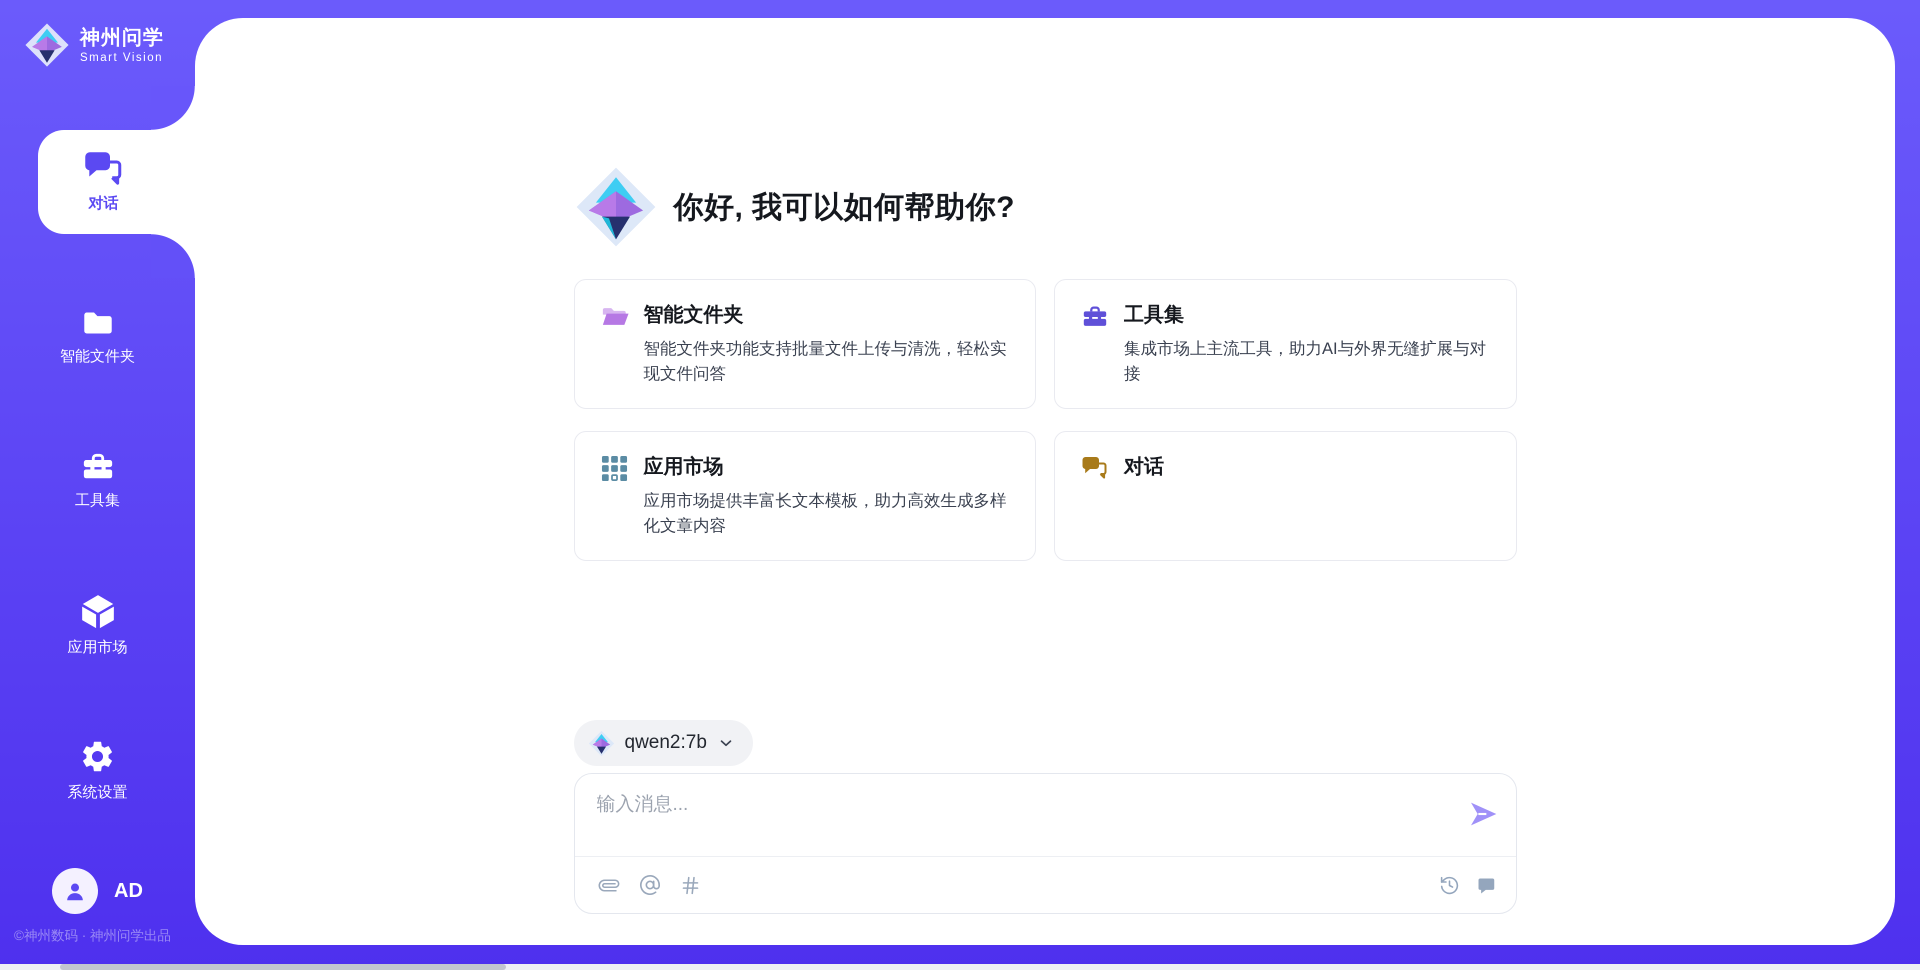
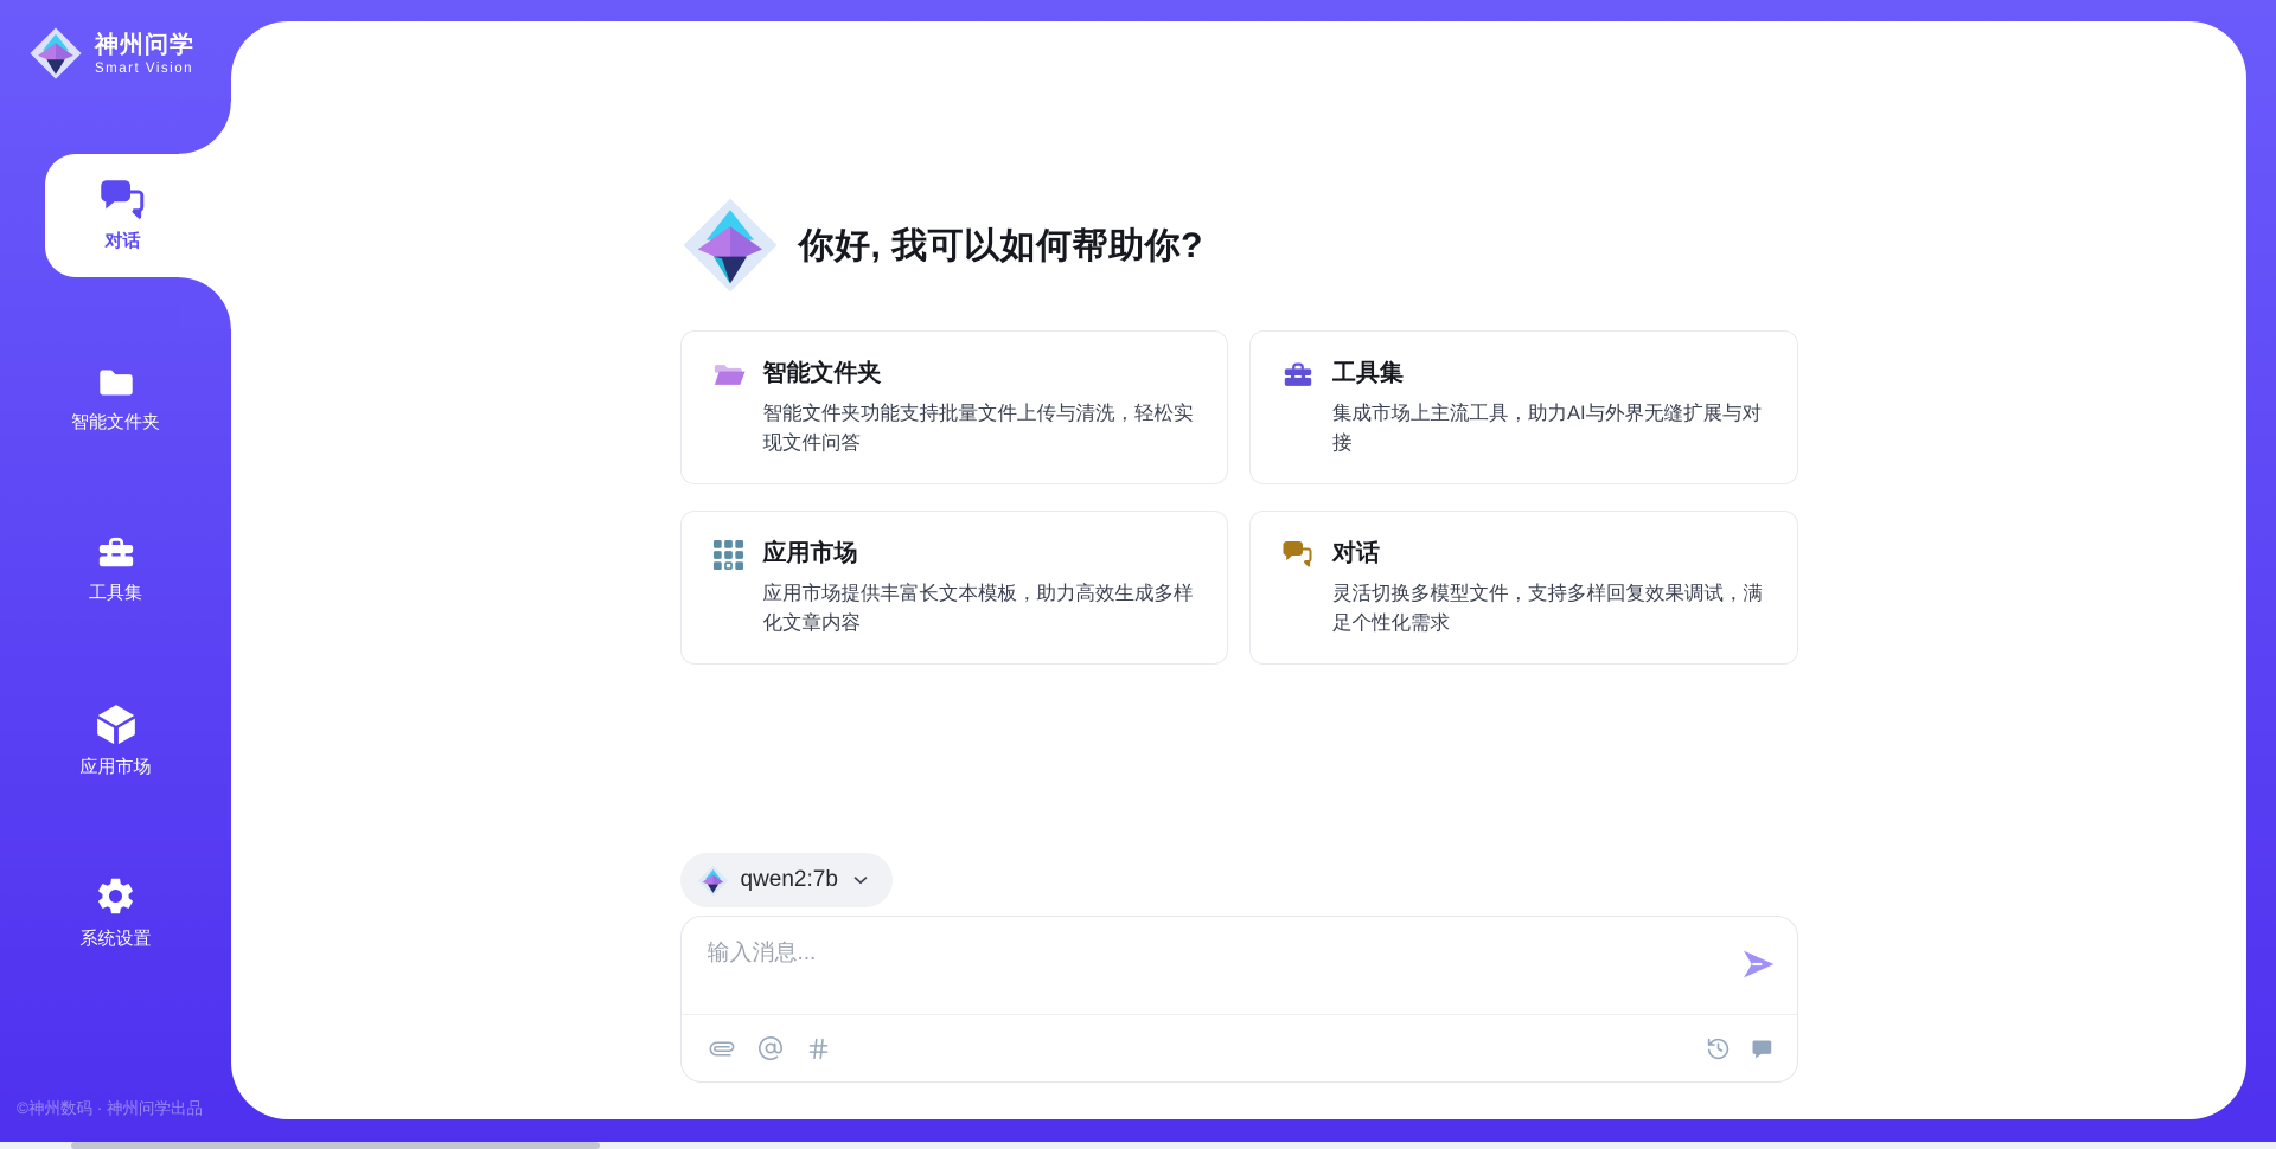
  神州问学
  Smart Vision
  对话
  智能文件夹
  工具集
  应用市场
  系统设置
- AD
  ©神州数码 · 神州问学出品
  你好, 我可以如何帮助你?
  智能文件夹
  智能文件夹功能支持批量文件上传与清洗，轻松实现文件问答
  工具集
  集成市场上主流工具，助力AI与外界无缝扩展与对接
  应用市场
  应用市场提供丰富长文本模板，助力高效生成多样化文章内容
  对话
+ 灵活切换多模型文件，支持多样回复效果调试，满足个性化需求
  qwen2:7b
  输入消息...
